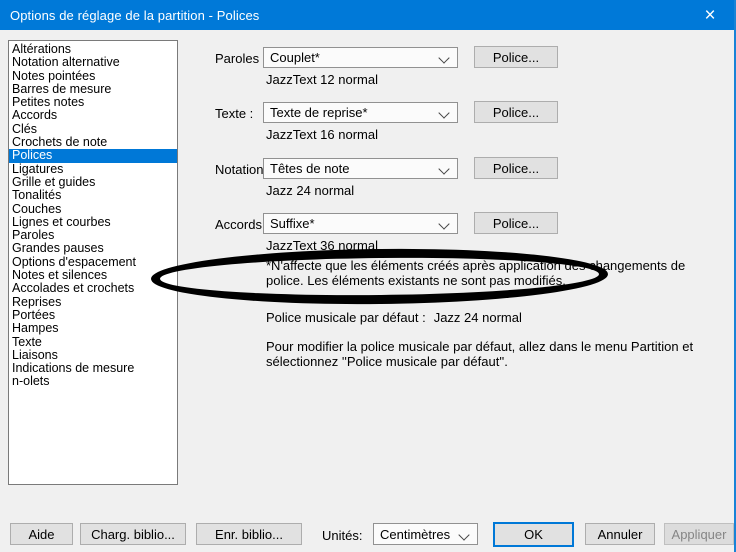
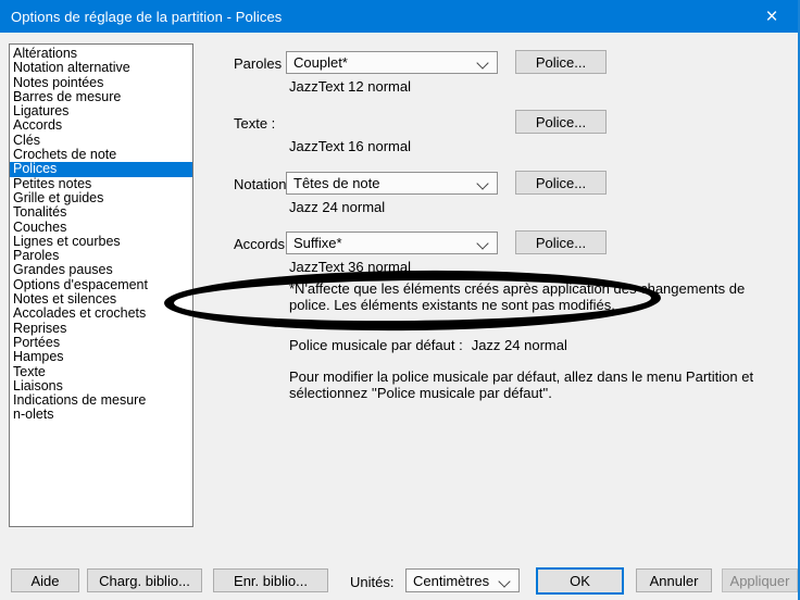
  Options de réglage de la partition - Polices
  ×
  Altérations
  Notation alternative
  Notes pointées
  Barres de mesure
- Petites notes
+ Ligatures
  Accords
  Clés
  Crochets de note
  Polices
- Ligatures
+ Petites notes
  Grille et guides
  Tonalités
  Couches
  Lignes et courbes
  Paroles
  Grandes pauses
  Options d'espacement
  Notes et silences
  Accolades et crochets
  Reprises
  Portées
  Hampes
  Texte
  Liaisons
  Indications de mesure
  n-olets
  Paroles
  Couplet*
  Police...
  JazzText 12 normal
  Texte :
- Texte de reprise*
  Police...
  JazzText 16 normal
  Notation
  Têtes de note
  Police...
  Jazz 24 normal
  Accords
  Suffixe*
  Police...
  JazzText 36 normal
  *N'affecte que les éléments créés après application des changements de
  police. Les éléments existants ne sont pas modifiés.
  Police musicale par défaut : Jazz 24 normal
  Pour modifier la police musicale par défaut, allez dans le menu Partition et
  sélectionnez ''Police musicale par défaut''.
  Aide
  Charg. biblio...
  Enr. biblio...
  Unités:
  Centimètres
  OK
  Annuler
  Appliquer
